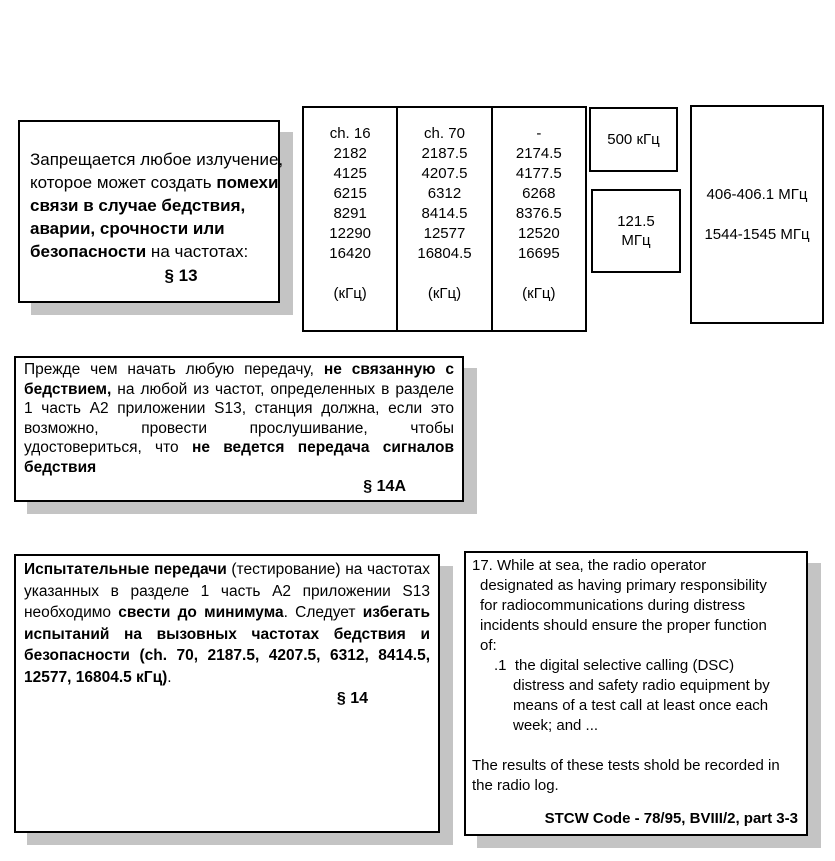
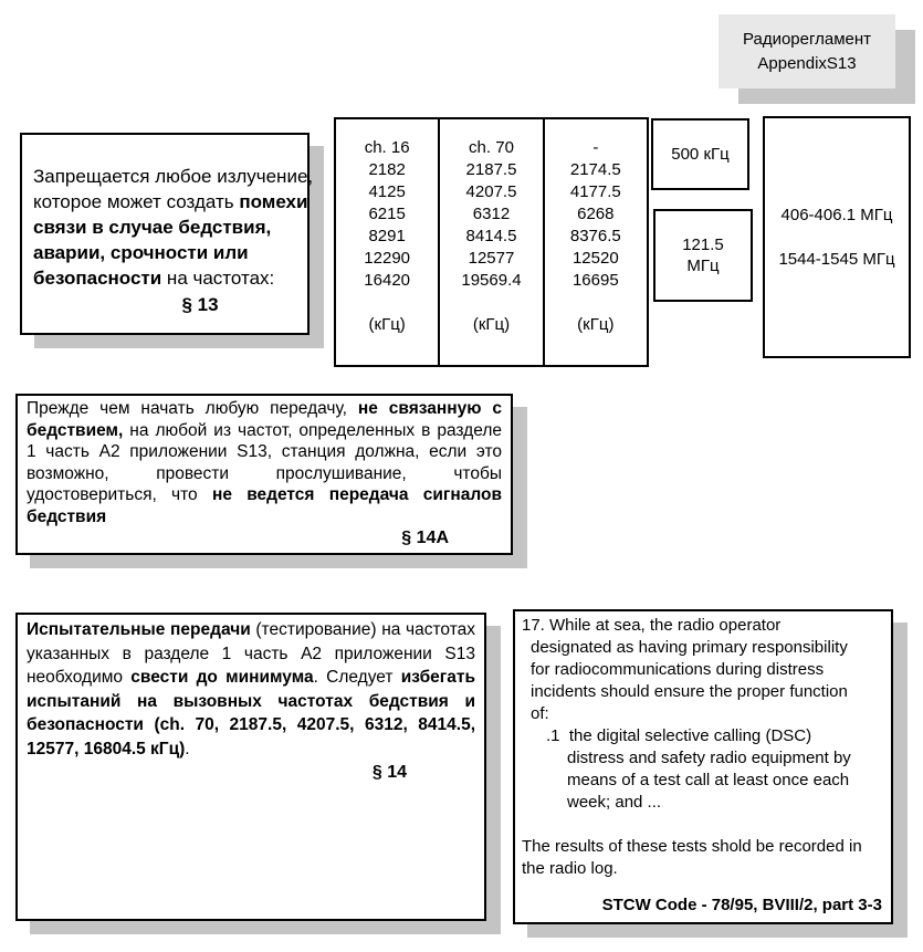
+ Радиорегламент
+ AppendixS13
  Запрещается любое излучение,
  которое может создать помехи
  связи в случае бедствия,
  аварии, срочности или
  безопасности на частотах:
  § 13
  ch. 16
  2182
  4125
  6215
  8291
  12290
  16420
  (кГц)
  ch. 70
  2187.5
  4207.5
  6312
  8414.5
  12577
- 16804.5
+ 19569.4
  (кГц)
  -
  2174.5
  4177.5
  6268
  8376.5
  12520
  16695
  (кГц)
  500 кГц
  121.5
  МГц
  406-406.1 МГц
  1544-1545 МГц
  Прежде чем начать любую передачу, не связанную с бедствием, на любой из частот, определенных в разделе 1 часть А2 приложении S13, станция должна, если это возможно, провести прослушивание, чтобы удостовериться, что не ведется передача сигналов бедствия
  § 14А
  Испытательные передачи (тестирование) на частотах указанных в разделе 1 часть А2 приложении S13 необходимо свести до минимума. Следует избегать испытаний на вызовных частотах бедствия и безопасности (ch. 70, 2187.5, 4207.5, 6312, 8414.5, 12577, 16804.5 кГц).
  § 14
  17. While at sea, the radio operator designated as having primary responsibility for radiocommunications during distress incidents should ensure the proper function of:
  .1 the digital selective calling (DSC) distress and safety radio equipment by means of a test call at least once each week; and ...
  The results of these tests shold be recorded in the radio log.
  STCW Code - 78/95, BVIII/2, part 3-3
